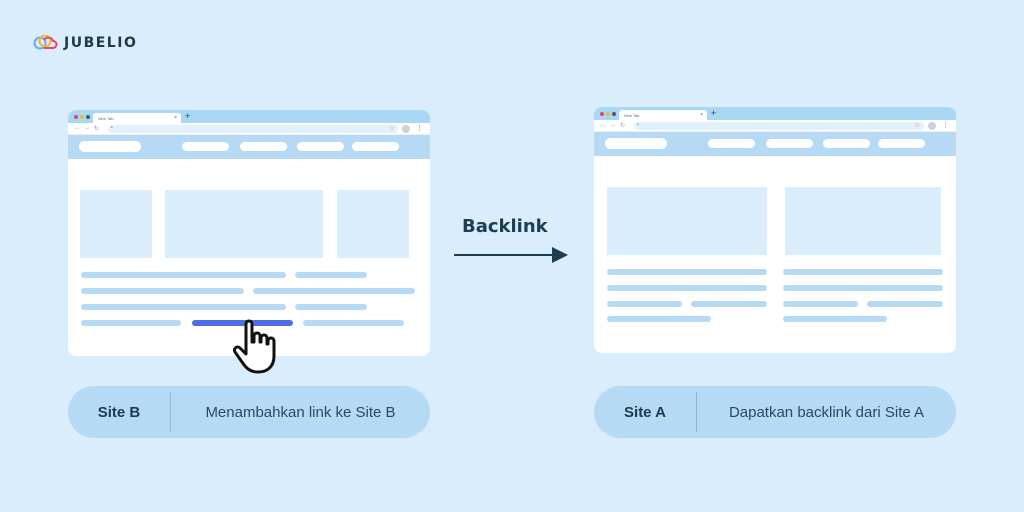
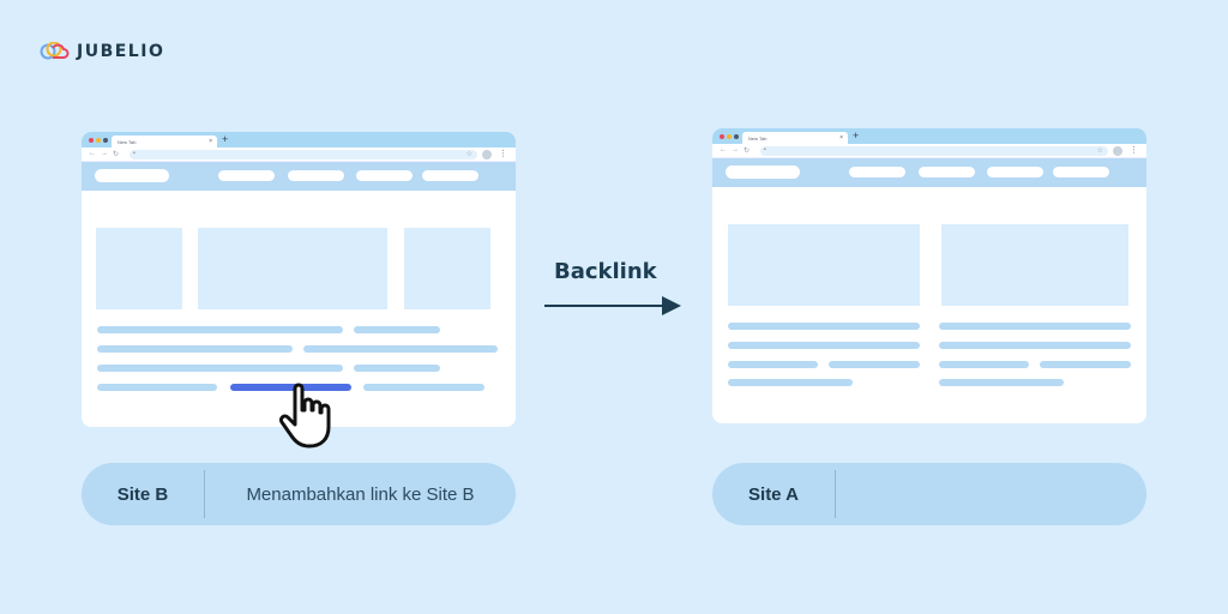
  JUBELIO
  +
  Backlink
  +
  Site B
  Menambahkan link ke Site B
  Site A
- Dapatkan backlink dari Site A
